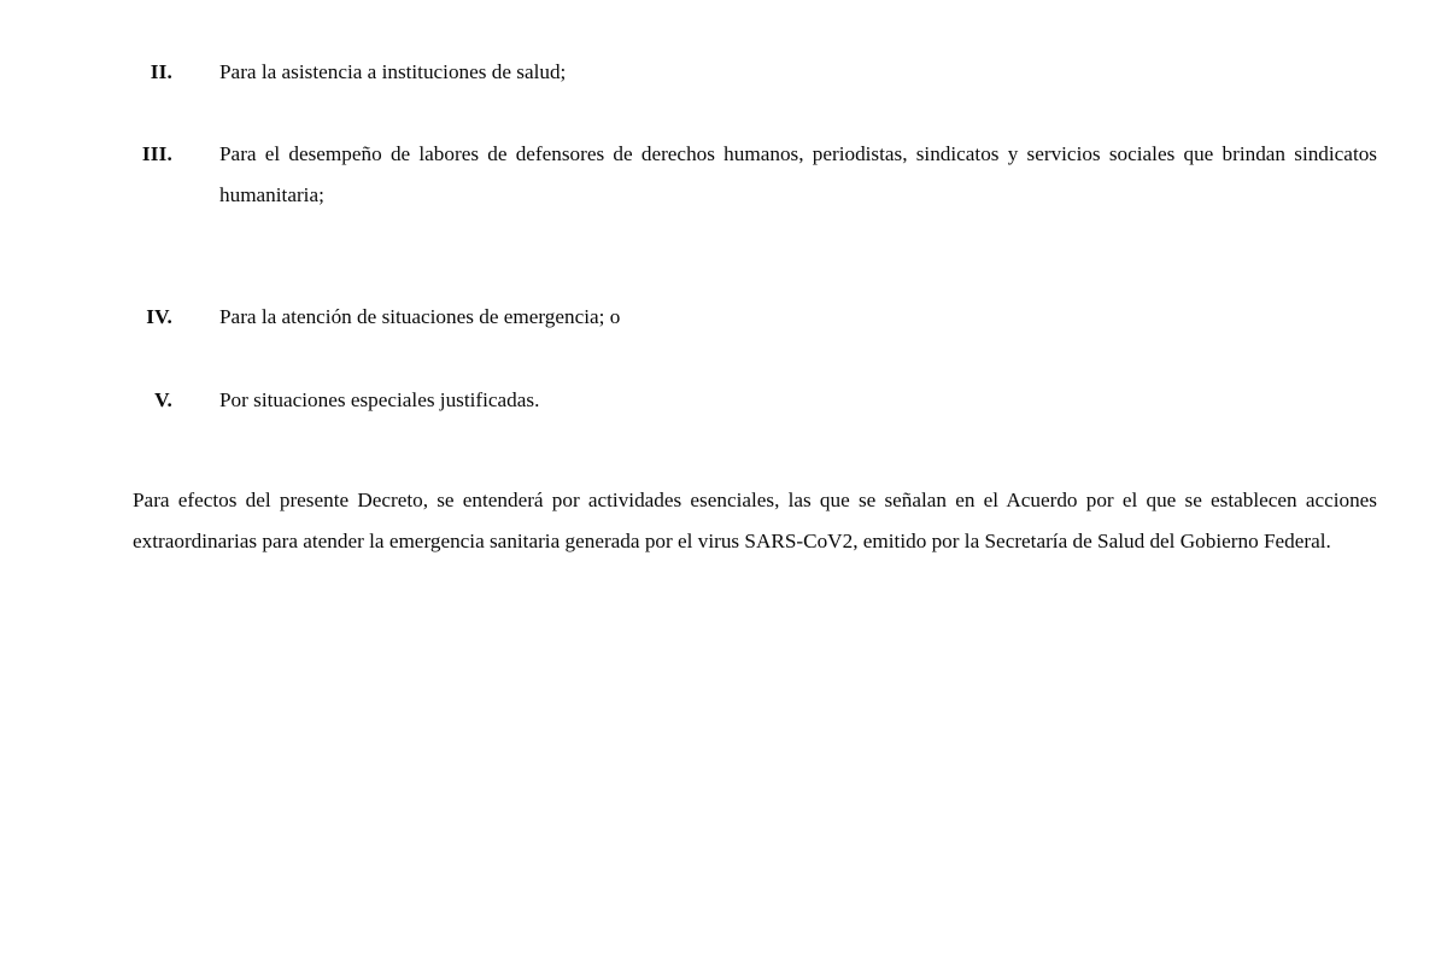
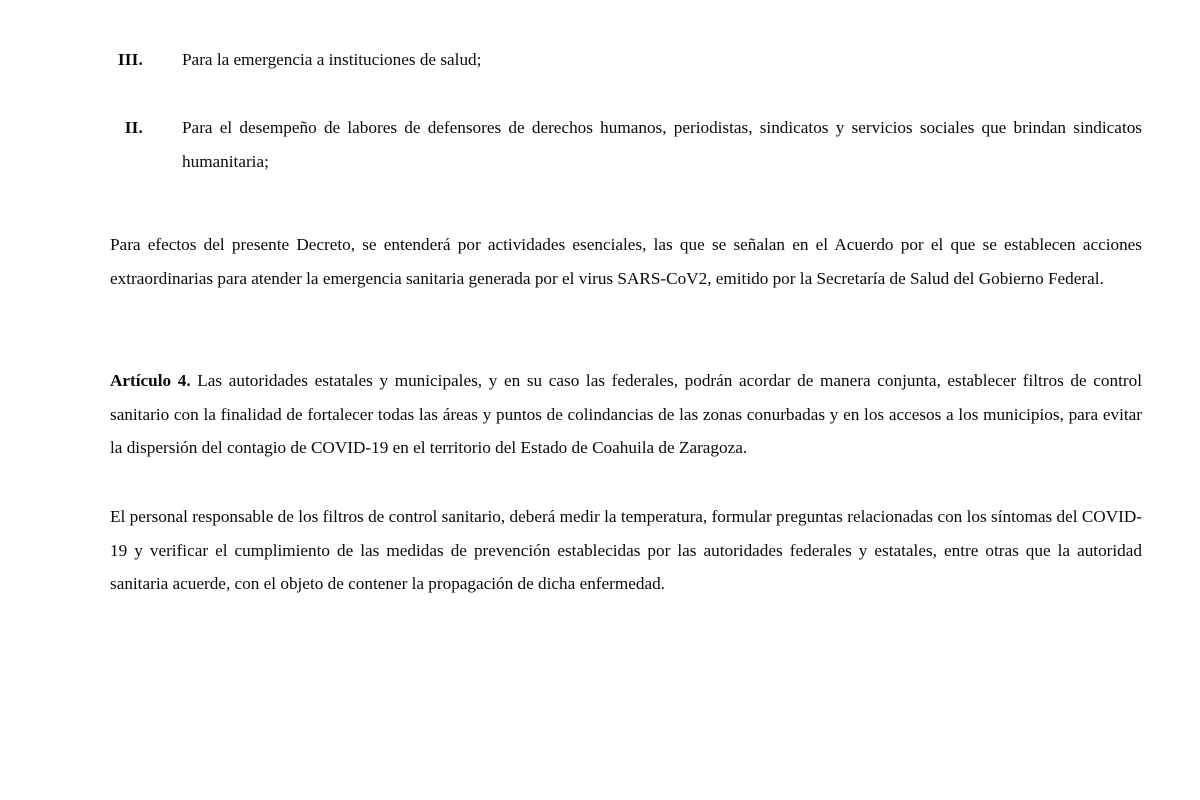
- II.
+ III.
- Para la asistencia a instituciones de salud;
+ Para la emergencia a instituciones de salud;
- III.
+ II.
  Para el desempeño de labores de defensores de derechos humanos, periodistas, sindicatos y servicios sociales que brindan sindicatos humanitaria;
- IV.
- Para la atención de situaciones de emergencia; o
- V.
- Por situaciones especiales justificadas.
  Para efectos del presente Decreto, se entenderá por actividades esenciales, las que se señalan en el Acuerdo por el que se establecen acciones extraordinarias para atender la emergencia sanitaria generada por el virus SARS-CoV2, emitido por la Secretaría de Salud del Gobierno Federal.
+ Artículo 4. Las autoridades estatales y municipales, y en su caso las federales, podrán acordar de manera conjunta, establecer filtros de control sanitario con la finalidad de fortalecer todas las áreas y puntos de colindancias de las zonas conurbadas y en los accesos a los municipios, para evitar la dispersión del contagio de COVID-19 en el territorio del Estado de Coahuila de Zaragoza.
+ El personal responsable de los filtros de control sanitario, deberá medir la temperatura, formular preguntas relacionadas con los síntomas del COVID-19 y verificar el cumplimiento de las medidas de prevención establecidas por las autoridades federales y estatales, entre otras que la autoridad sanitaria acuerde, con el objeto de contener la propagación de dicha enfermedad.
